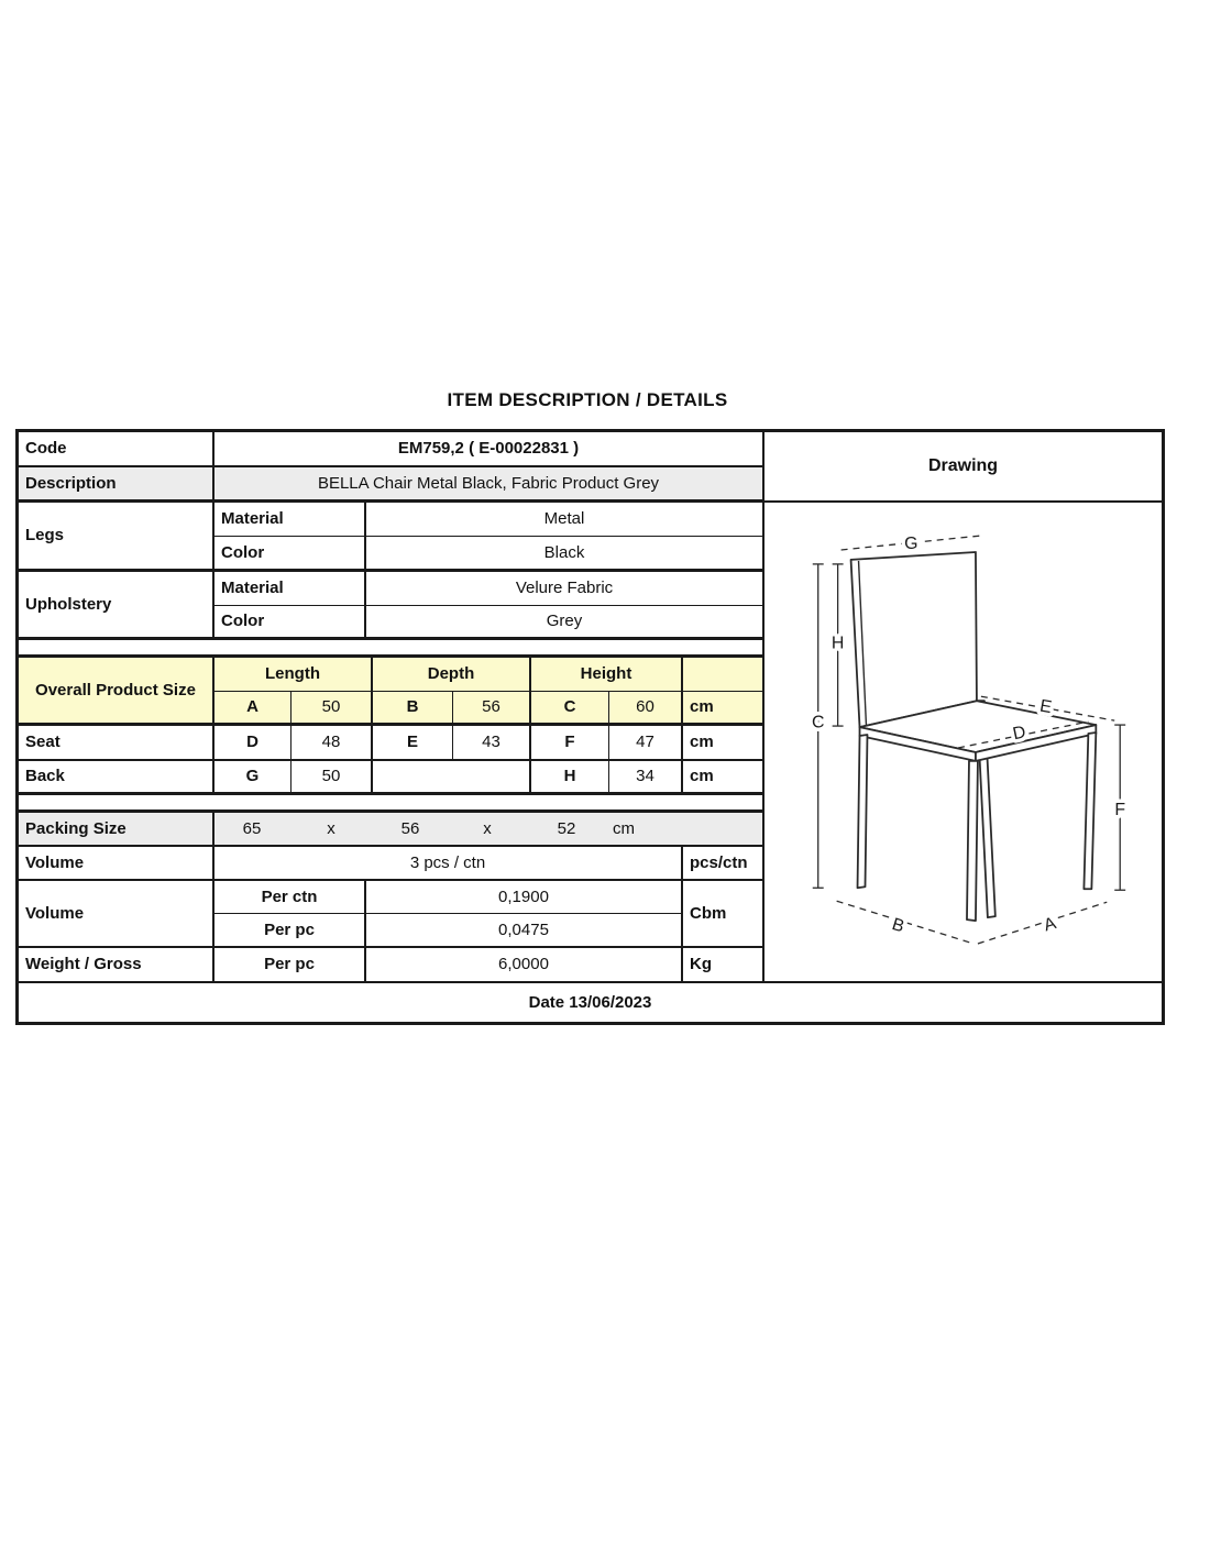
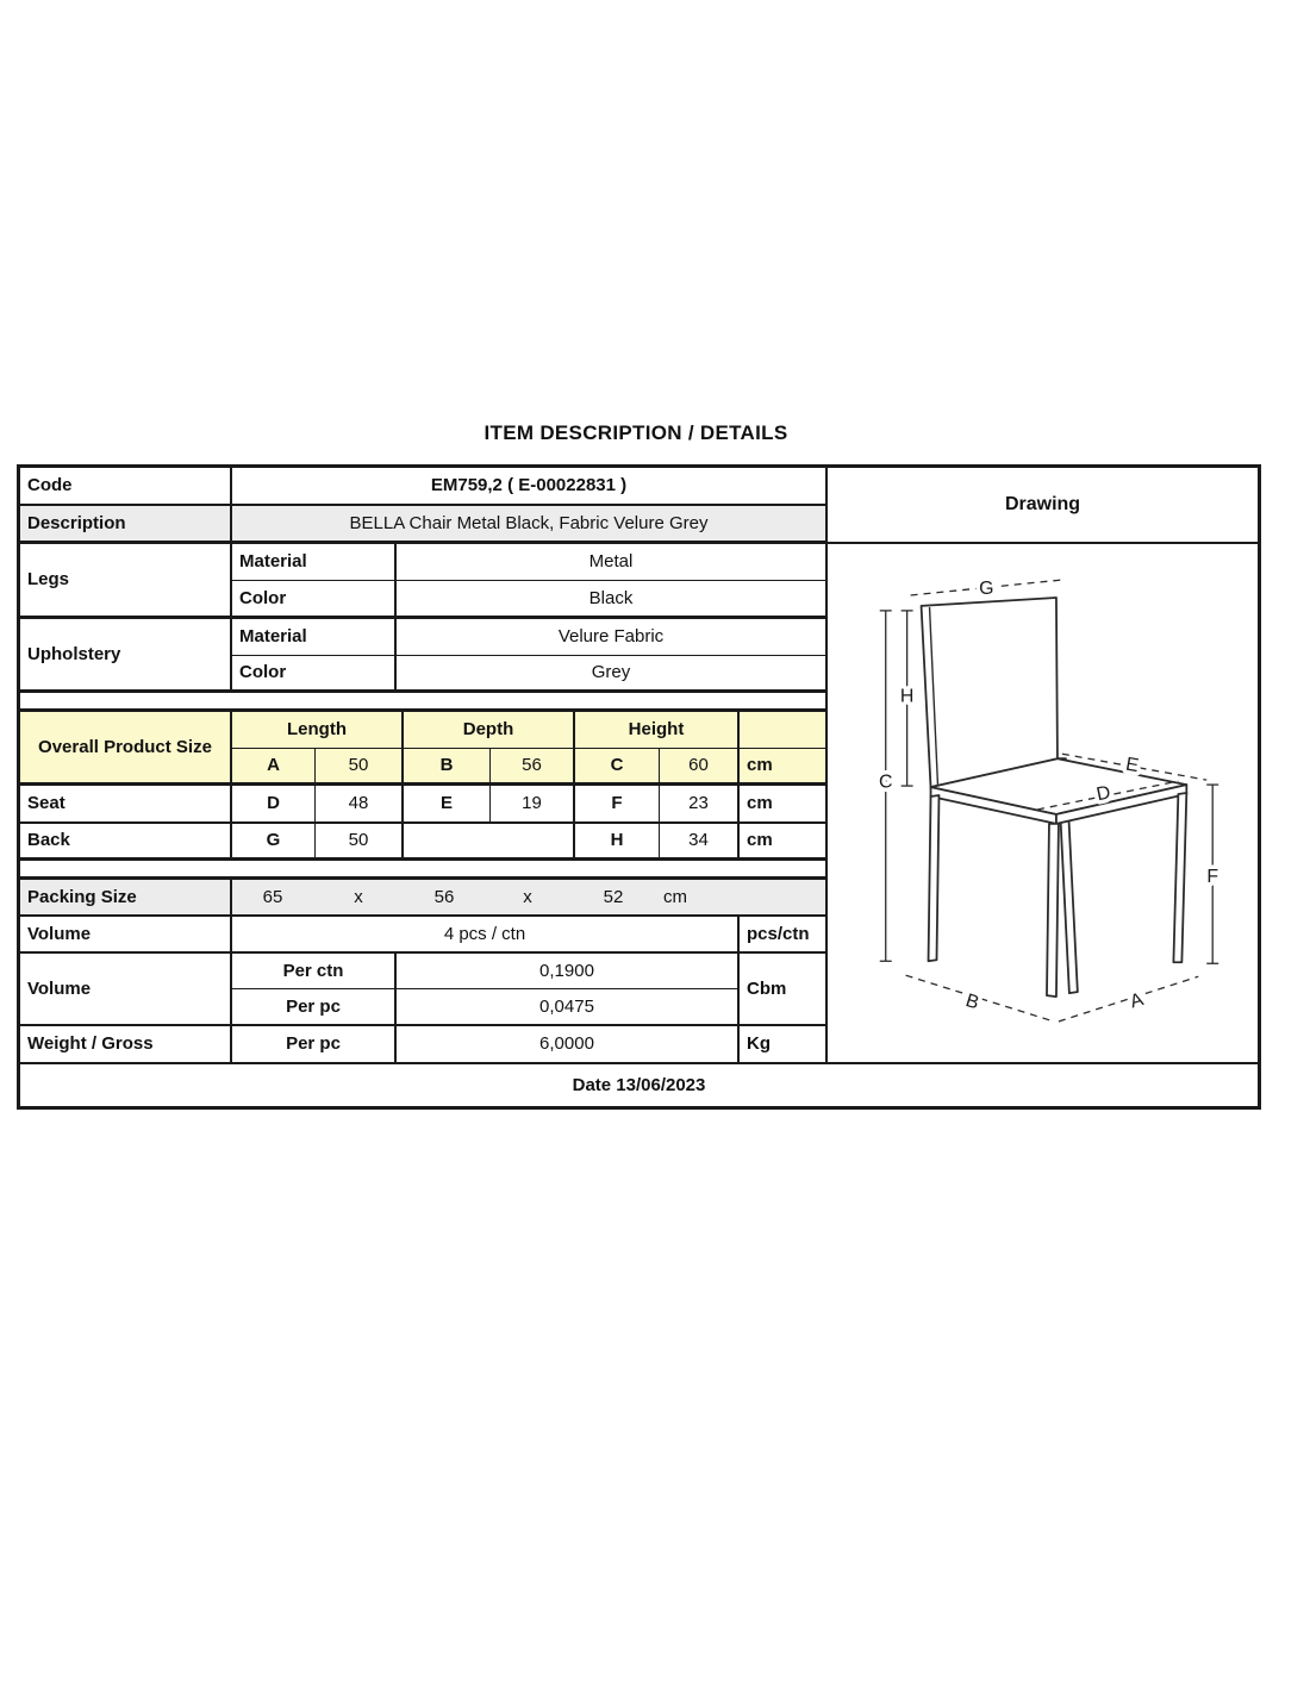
  ITEM DESCRIPTION / DETAILS
  Code
  EM759,2 ( E-00022831 )
  Description
- BELLA Chair Metal Black, Fabric Product Grey
+ BELLA Chair Metal Black, Fabric Velure Grey
  Legs
  Material
  Metal
  Color
  Black
  Upholstery
  Material
  Velure Fabric
  Color
  Grey
  Overall Product Size
  Length
  Depth
  Height
  A
  50
  B
  56
  C
  60
  cm
  Seat
  D
  48
  E
- 43
+ 19
  F
- 47
+ 23
  cm
  Back
  G
  50
  H
  34
  cm
  Packing Size
  65
  x
  56
  x
  52
  cm
  Volume
- 3 pcs / ctn
+ 4 pcs / ctn
  pcs/ctn
  Volume
  Per ctn
  0,1900
  Cbm
  Per pc
  0,0475
  Weight / Gross
  Per pc
  6,0000
  Kg
  Date 13/06/2023
  Drawing
  G
  H
  C
  F
